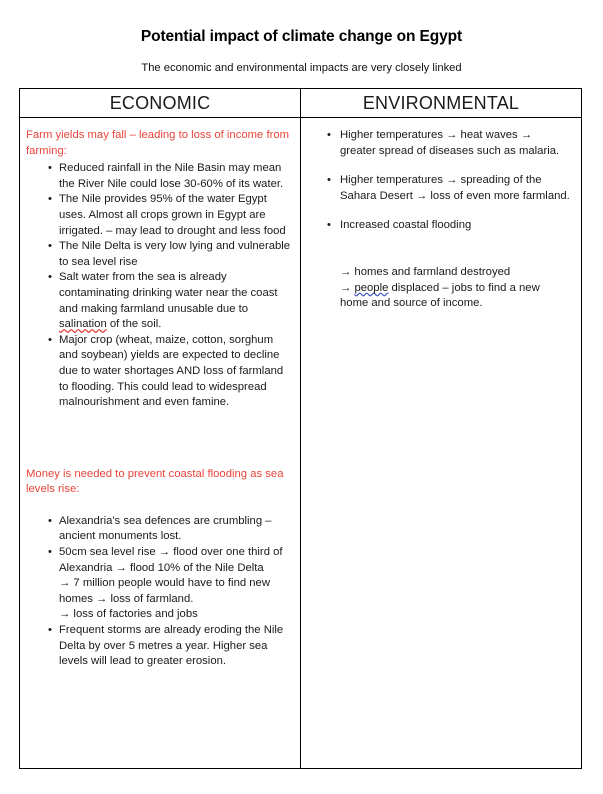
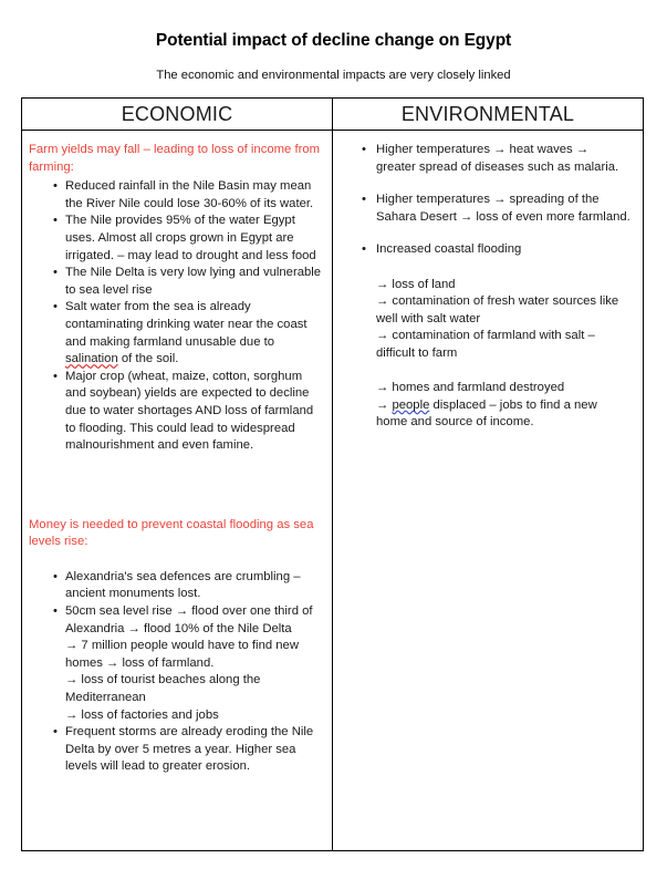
- Potential impact of climate change on Egypt
+ Potential impact of decline change on Egypt
  The economic and environmental impacts are very closely linked
  ECONOMIC
  ENVIRONMENTAL
  Farm yields may fall – leading to loss of income from farming:
  •
  Reduced rainfall in the Nile Basin may mean the River Nile could lose 30-60% of its water.
  •
  The Nile provides 95% of the water Egypt uses. Almost all crops grown in Egypt are irrigated. – may lead to drought and less food
  •
  The Nile Delta is very low lying and vulnerable to sea level rise
  •
  Salt water from the sea is already contaminating drinking water near the coast and making farmland unusable due to salination of the soil.
  •
  Major crop (wheat, maize, cotton, sorghum and soybean) yields are expected to decline due to water shortages AND loss of farmland to flooding. This could lead to widespread malnourishment and even famine.
  Money is needed to prevent coastal flooding as sea levels rise:
  •
  Alexandria's sea defences are crumbling – ancient monuments lost.
  •
  50cm sea level rise → flood over one third of Alexandria → flood 10% of the Nile Delta
  → 7 million people would have to find new homes → loss of farmland.
+ → loss of tourist beaches along the Mediterranean
  → loss of factories and jobs
  •
  Frequent storms are already eroding the Nile Delta by over 5 metres a year. Higher sea levels will lead to greater erosion.
  •
  Higher temperatures → heat waves → greater spread of diseases such as malaria.
  •
  Higher temperatures → spreading of the Sahara Desert → loss of even more farmland.
  •
  Increased coastal flooding
+ → loss of land
+ → contamination of fresh water sources like well with salt water
+ → contamination of farmland with salt – difficult to farm
  → homes and farmland destroyed
  → people displaced – jobs to find a new home and source of income.
